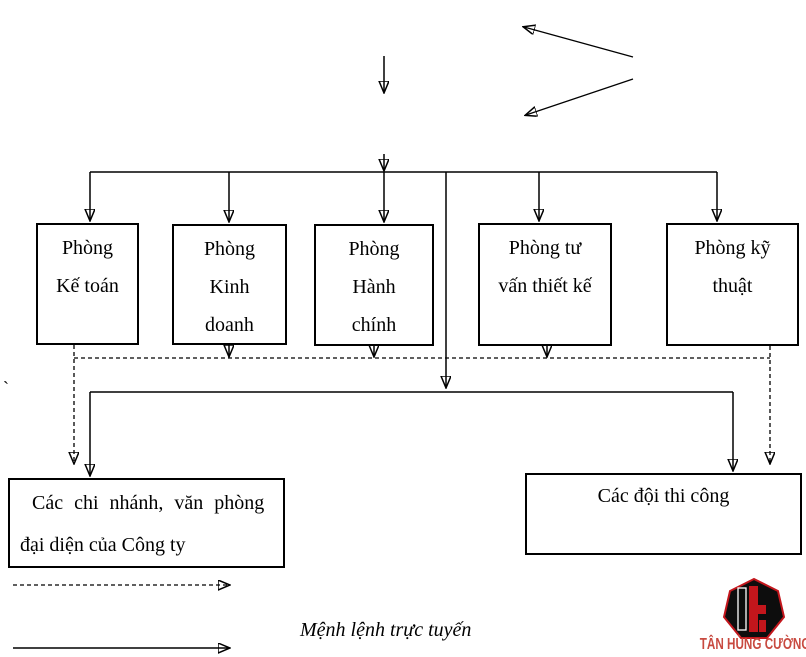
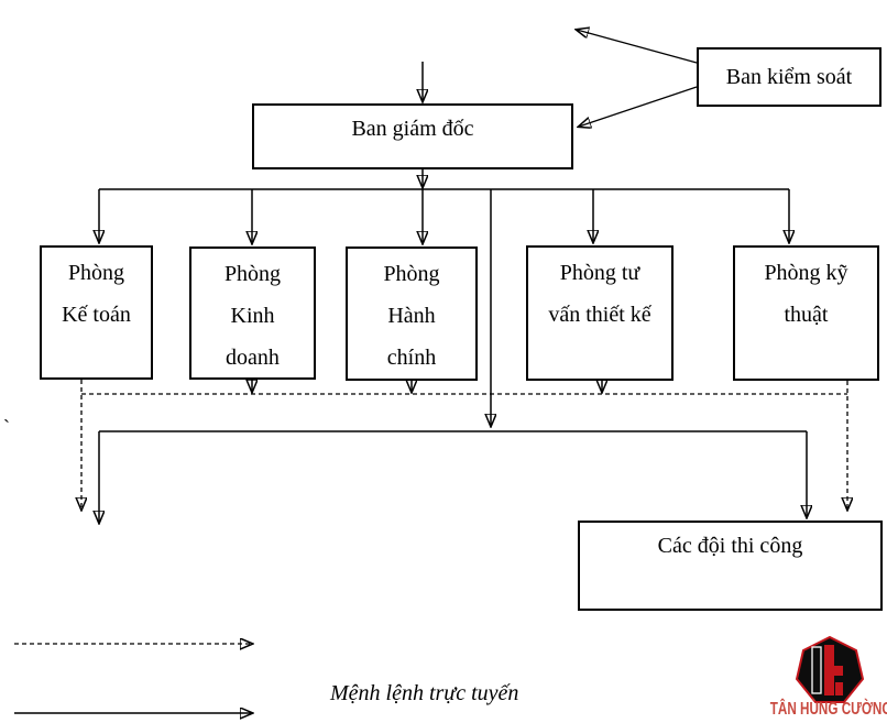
+ Ban kiểm soát
+ Ban giám đốc
  Phòng
  Kế toán
  Phòng
  Kinh
  doanh
  Phòng
  Hành
  chính
  Phòng tư
  vấn thiết kế
  Phòng kỹ
  thuật
- Các chi nhánh, văn phòng
- đại diện của Công ty
  Các đội thi công
  Mệnh lệnh trực tuyến
  `
  TÂN HÙNG CƯỜN
